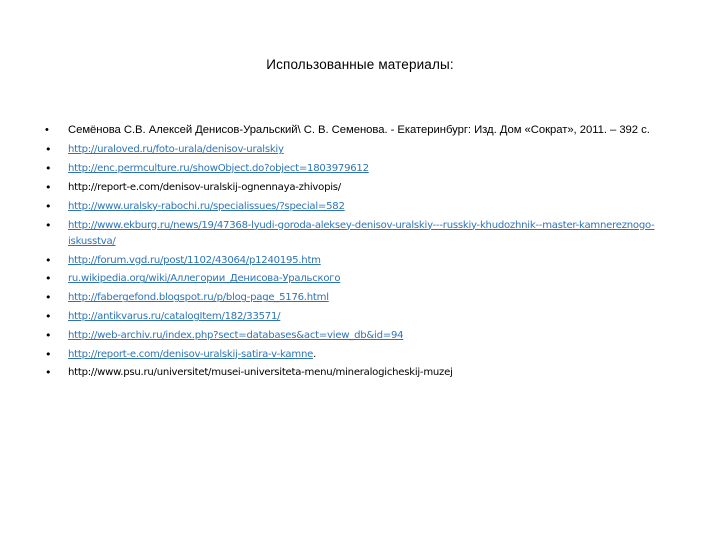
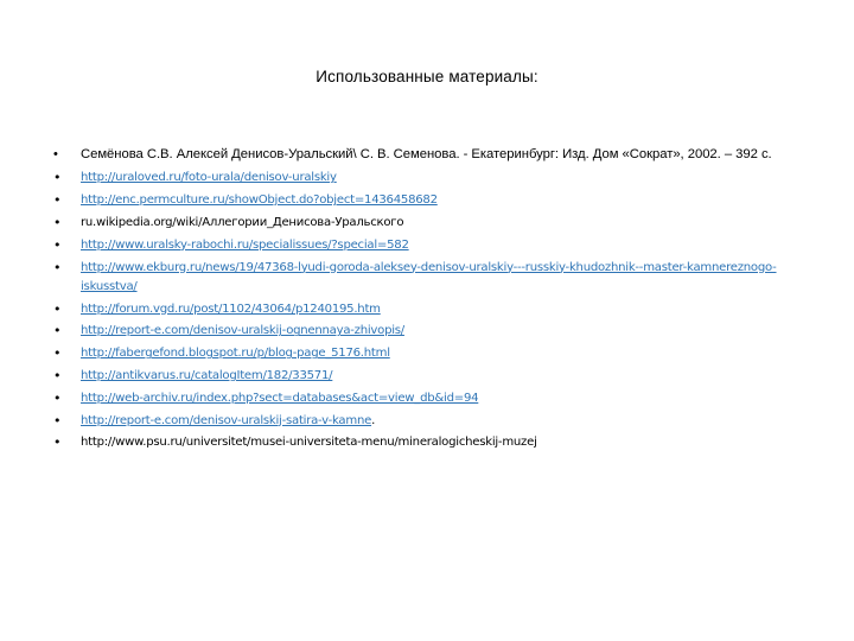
  Использованные материалы:
- Семёнова С.В. Алексей Денисов-Уральский\ С. В. Семенова. - Екатеринбург: Изд. Дом «Сократ», 2011. – 392 с.
+ Семёнова С.В. Алексей Денисов-Уральский\ С. В. Семенова. - Екатеринбург: Изд. Дом «Сократ», 2002. – 392 с.
  http://uraloved.ru/foto-urala/denisov-uralskiy
- http://enc.permculture.ru/showObject.do?object=1803979612
+ http://enc.permculture.ru/showObject.do?object=1436458682
- http://report-e.com/denisov-uralskij-ognennaya-zhivopis/
+ ru.wikipedia.org/wiki/Аллегории_Денисова-Уральского
  http://www.uralsky-rabochi.ru/specialissues/?special=582
  http://www.ekburg.ru/news/19/47368-lyudi-goroda-aleksey-denisov-uralskiy---russkiy-khudozhnik--master-kamnereznogo-iskusstva/
  http://forum.vgd.ru/post/1102/43064/p1240195.htm
- ru.wikipedia.org/wiki/Аллегории_Денисова-Уральского
+ http://report-e.com/denisov-uralskij-ognennaya-zhivopis/
  http://fabergefond.blogspot.ru/p/blog-page_5176.html
  http://antikvarus.ru/catalogItem/182/33571/
  http://web-archiv.ru/index.php?sect=databases&act=view_db&id=94
  http://report-e.com/denisov-uralskij-satira-v-kamne.
  http://www.psu.ru/universitet/musei-universiteta-menu/mineralogicheskij-muzej
